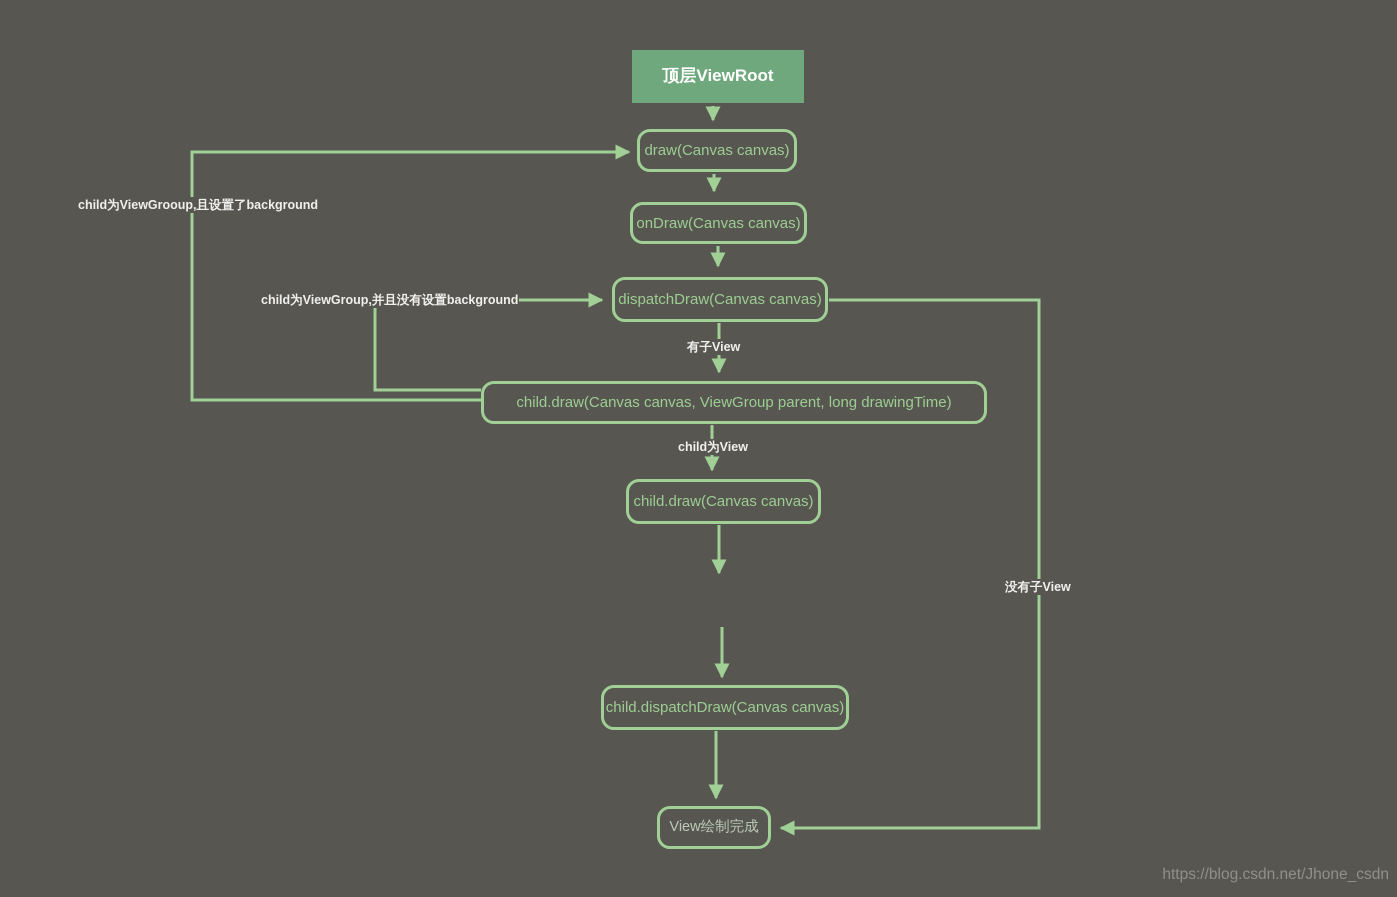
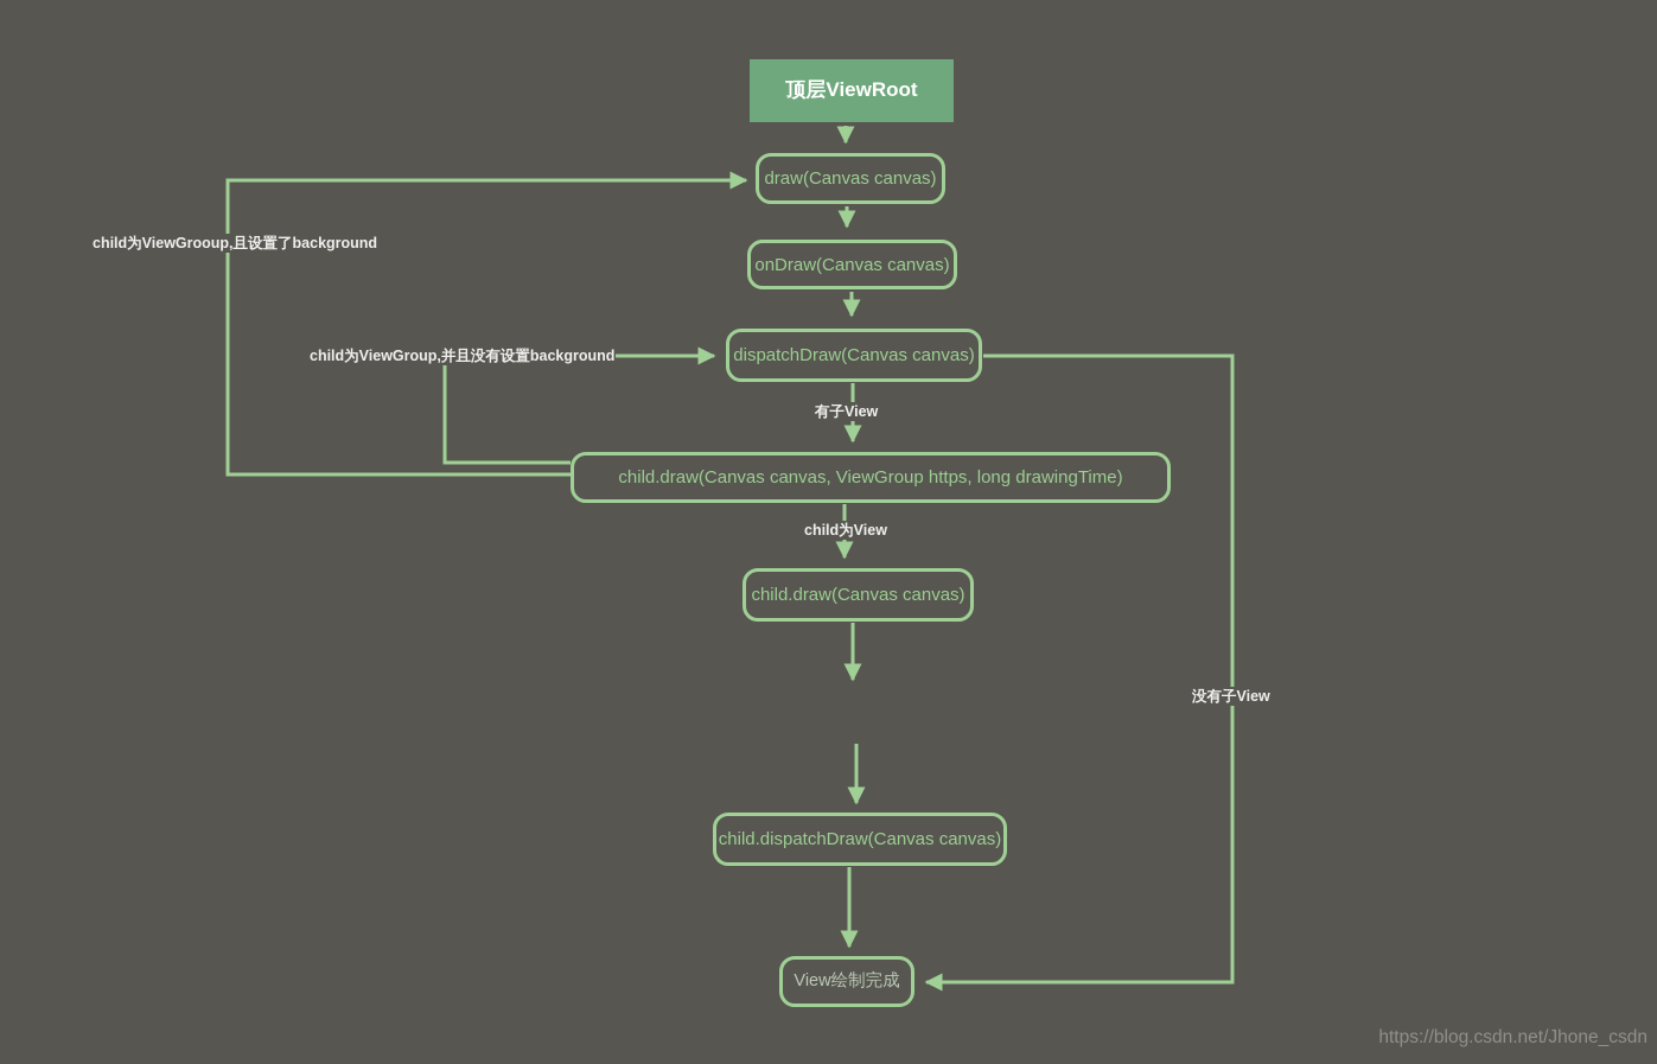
  顶层ViewRoot
  draw(Canvas canvas)
  onDraw(Canvas canvas)
  dispatchDraw(Canvas canvas)
- child.draw(Canvas canvas, ViewGroup parent, long drawingTime)
+ child.draw(Canvas canvas, ViewGroup https, long drawingTime)
  child.draw(Canvas canvas)
  child.dispatchDraw(Canvas canvas)
  View绘制完成
  有子View
  child为View
  没有子View
  child为ViewGrooup,且设置了background
  child为ViewGroup,并且没有设置background
  https://blog.csdn.net/Jhone_csdn
